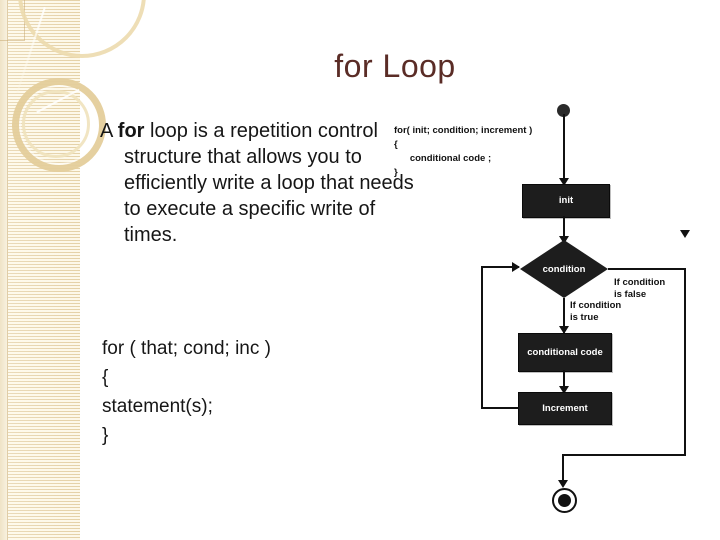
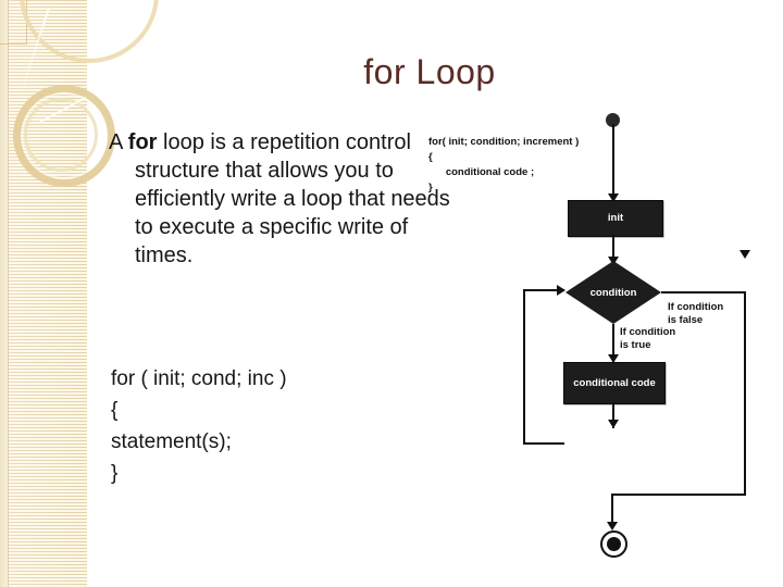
  for Loop
  A for loop is a repetition control structure that allows you to efficiently write a loop that needs to execute a specific write of times.
- for ( that; cond; inc )
+ for ( init; cond; inc )
  {
  statement(s);
  }
  for( init; condition; increment )
  {
  conditional code ;
  }
  init
  condition
  If condition
  is true
  conditional code
- Increment
  If condition
  is false
